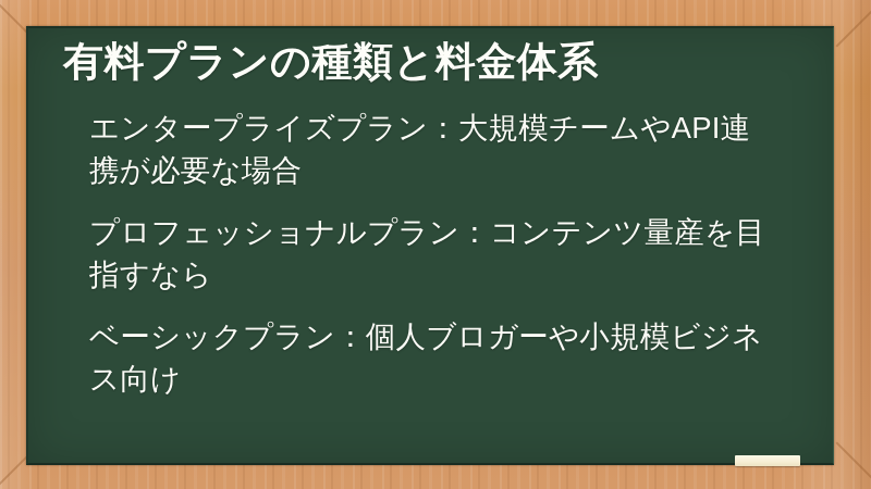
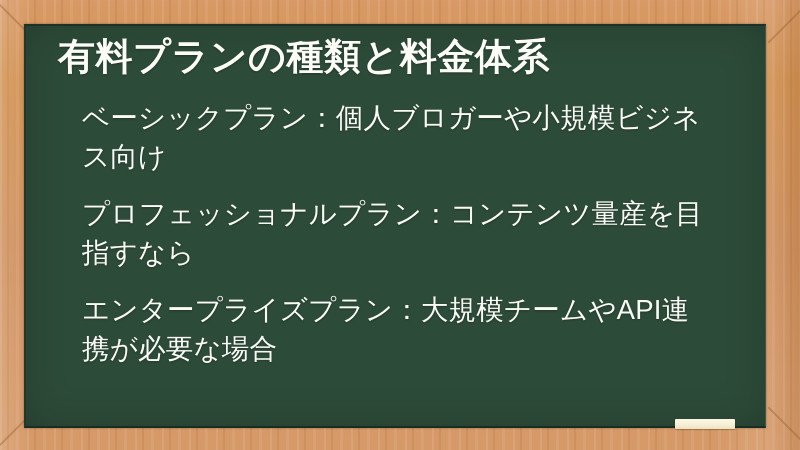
  有料プランの種類と料金体系
- エンタープライズプラン：大規模チームやAPI連携が必要な場合
+ ベーシックプラン：個人ブロガーや小規模ビジネス向け
  プロフェッショナルプラン：コンテンツ量産を目指すなら
- ベーシックプラン：個人ブロガーや小規模ビジネス向け
+ エンタープライズプラン：大規模チームやAPI連携が必要な場合
